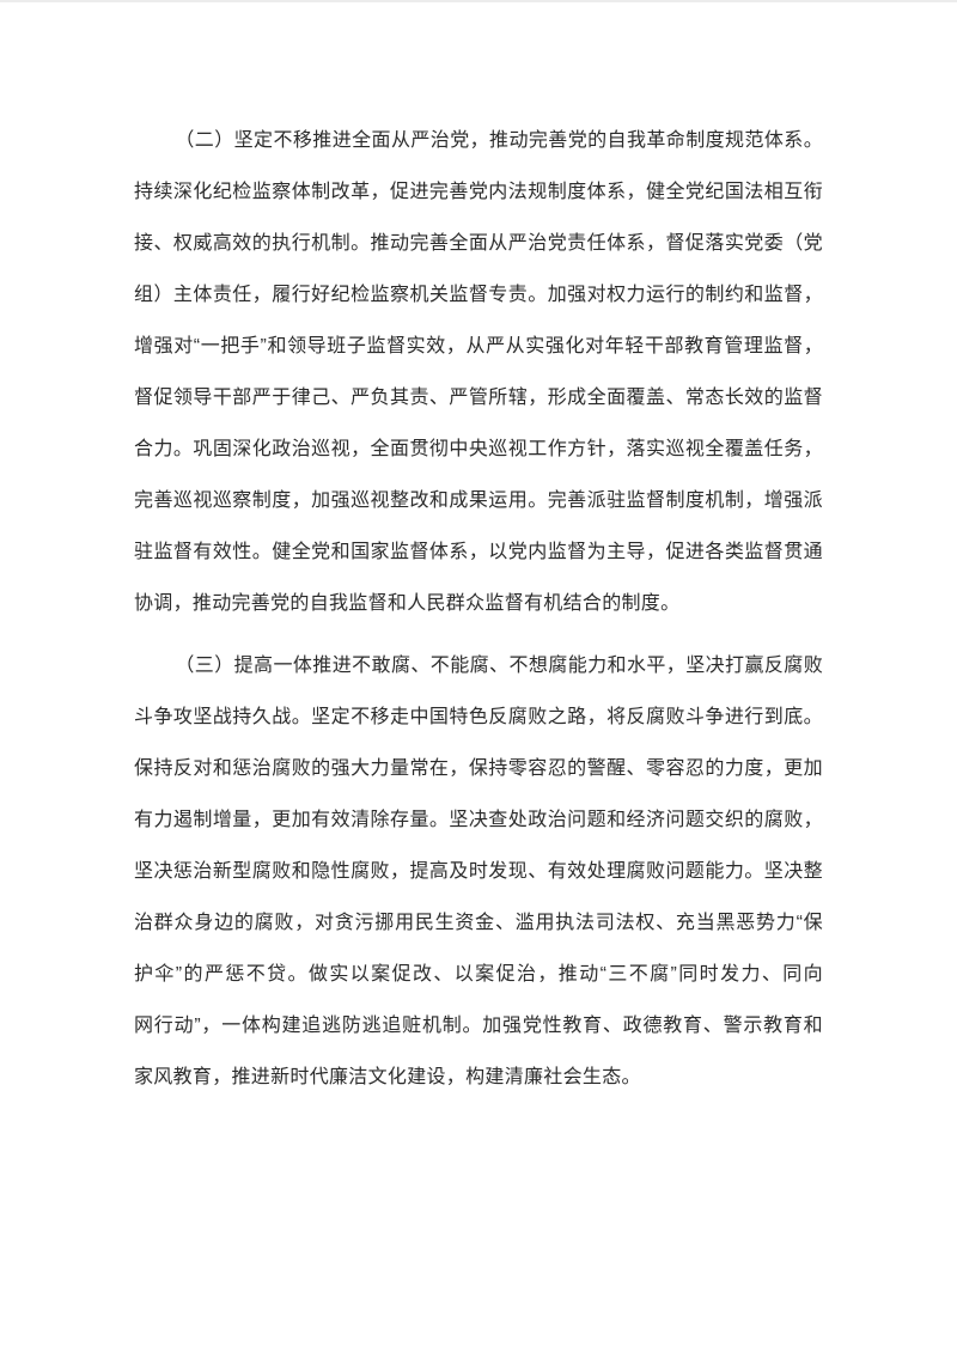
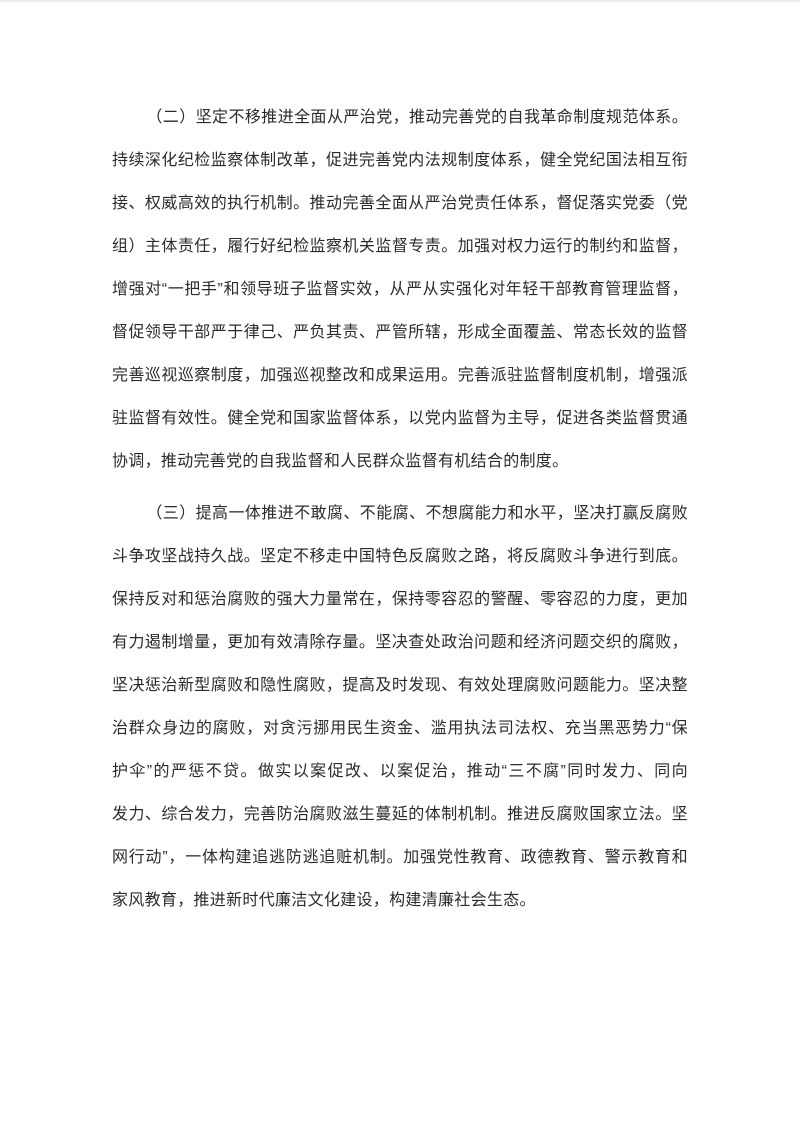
  （二）坚定不移推进全面从严治党，推动完善党的自我革命制度规范体系。
  持续深化纪检监察体制改革，促进完善党内法规制度体系，健全党纪国法相互衔
  接、权威高效的执行机制。推动完善全面从严治党责任体系，督促落实党委（党
  组）主体责任，履行好纪检监察机关监督专责。加强对权力运行的制约和监督，
  增强对“一把手”和领导班子监督实效，从严从实强化对年轻干部教育管理监督，
  督促领导干部严于律己、严负其责、严管所辖，形成全面覆盖、常态长效的监督
- 合力。巩固深化政治巡视，全面贯彻中央巡视工作方针，落实巡视全覆盖任务，
  完善巡视巡察制度，加强巡视整改和成果运用。完善派驻监督制度机制，增强派
  驻监督有效性。健全党和国家监督体系，以党内监督为主导，促进各类监督贯通
  协调，推动完善党的自我监督和人民群众监督有机结合的制度。
  （三）提高一体推进不敢腐、不能腐、不想腐能力和水平，坚决打赢反腐败
  斗争攻坚战持久战。坚定不移走中国特色反腐败之路，将反腐败斗争进行到底。
  保持反对和惩治腐败的强大力量常在，保持零容忍的警醒、零容忍的力度，更加
  有力遏制增量，更加有效清除存量。坚决查处政治问题和经济问题交织的腐败，
  坚决惩治新型腐败和隐性腐败，提高及时发现、有效处理腐败问题能力。坚决整
  治群众身边的腐败，对贪污挪用民生资金、滥用执法司法权、充当黑恶势力“保
  护伞”的严惩不贷。做实以案促改、以案促治，推动“三不腐”同时发力、同向
+ 发力、综合发力，完善防治腐败滋生蔓延的体制机制。推进反腐败国家立法。坚
  网行动”，一体构建追逃防逃追赃机制。加强党性教育、政德教育、警示教育和
  家风教育，推进新时代廉洁文化建设，构建清廉社会生态。
